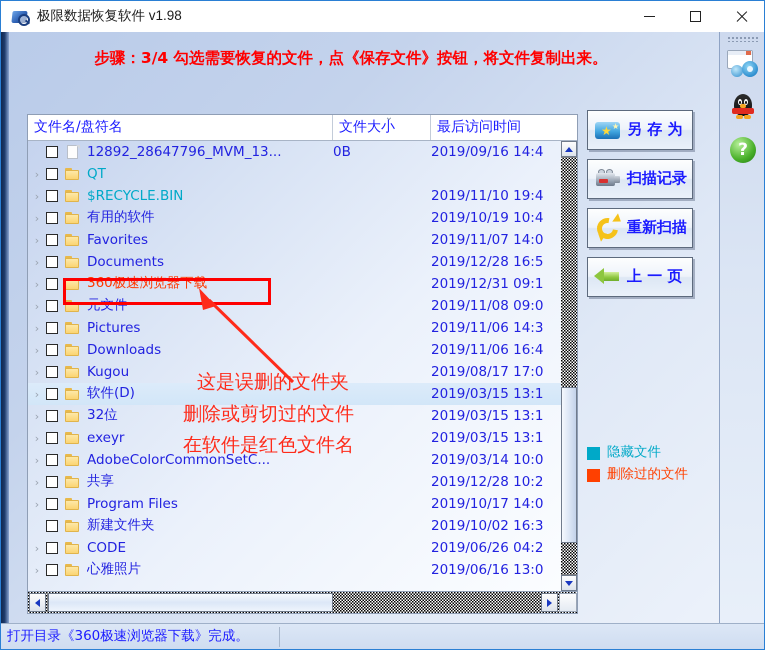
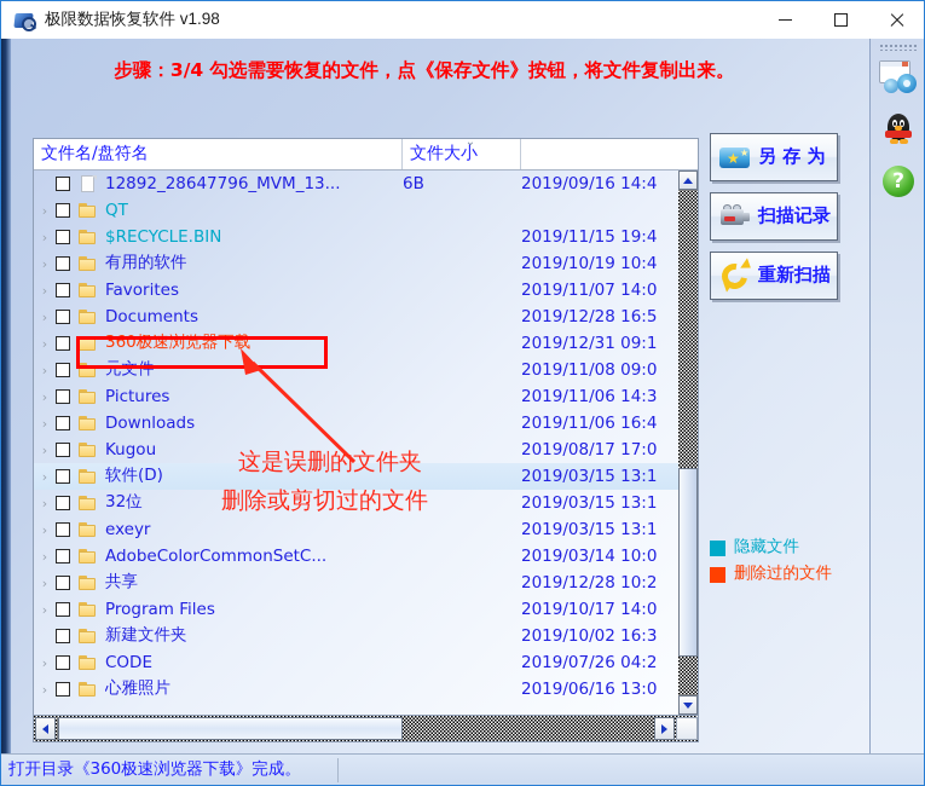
  极限数据恢复软件 v1.98
  步骤：3/4 勾选需要恢复的文件，点《保存文件》按钮，将文件复制出来。
  文件名/盘符名
  文件大小
- 最后访问时间
  ⌄
  12892_28647796_MVM_13...
- 0B
+ 6B
  2019/09/16 14:4
  ›
  QT
  ›
  $RECYCLE.BIN
- 2019/11/10 19:4
+ 2019/11/15 19:4
  ›
  有用的软件
  2019/10/19 10:4
  ›
  Favorites
  2019/11/07 14:0
  ›
  Documents
  2019/12/28 16:5
  ›
  360极速浏览器下载
  2019/12/31 09:1
  ›
  元文件
  2019/11/08 09:0
  ›
  Pictures
  2019/11/06 14:3
  ›
  Downloads
  2019/11/06 16:4
  ›
  Kugou
  2019/08/17 17:0
  ›
  软件(D)
  2019/03/15 13:1
  ›
  32位
  2019/03/15 13:1
  ›
  exeyr
  2019/03/15 13:1
  ›
  AdobeColorCommonSetC...
  2019/03/14 10:0
  ›
  共享
  2019/12/28 10:2
  ›
  Program Files
  2019/10/17 14:0
  新建文件夹
  2019/10/02 16:3
  ›
  CODE
- 2019/06/26 04:2
+ 2019/07/26 04:2
  ›
  心雅照片
  2019/06/16 13:0
  ★
  ★
  另 存 为
  扫描记录
  重新扫描
- 上 一 页
  隐藏文件
  删除过的文件
  这是误删的文件夹
  删除或剪切过的文件
- 在软件是红色文件名
  ?
  打开目录《360极速浏览器下载》完成。
